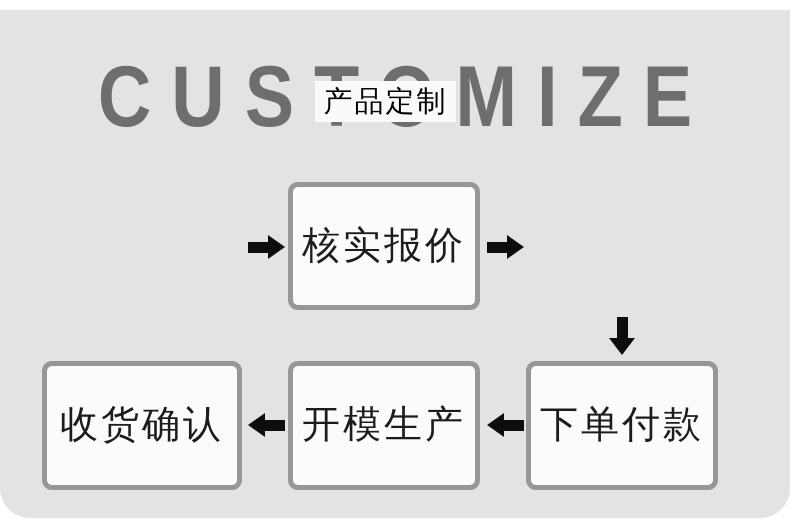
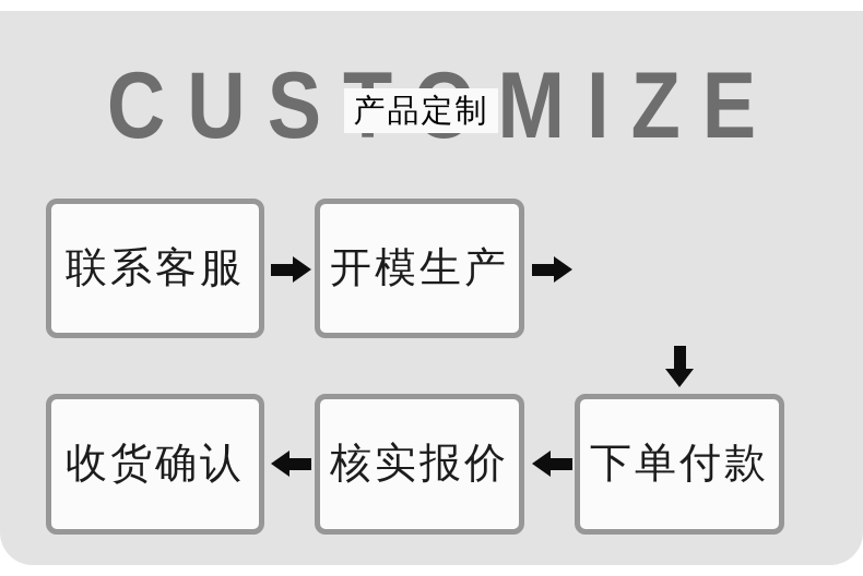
  CUSMIZE
  产品定制
+ 联系客服
- 核实报价
+ 开模生产
  收货确认
- 开模生产
+ 核实报价
  下单付款
